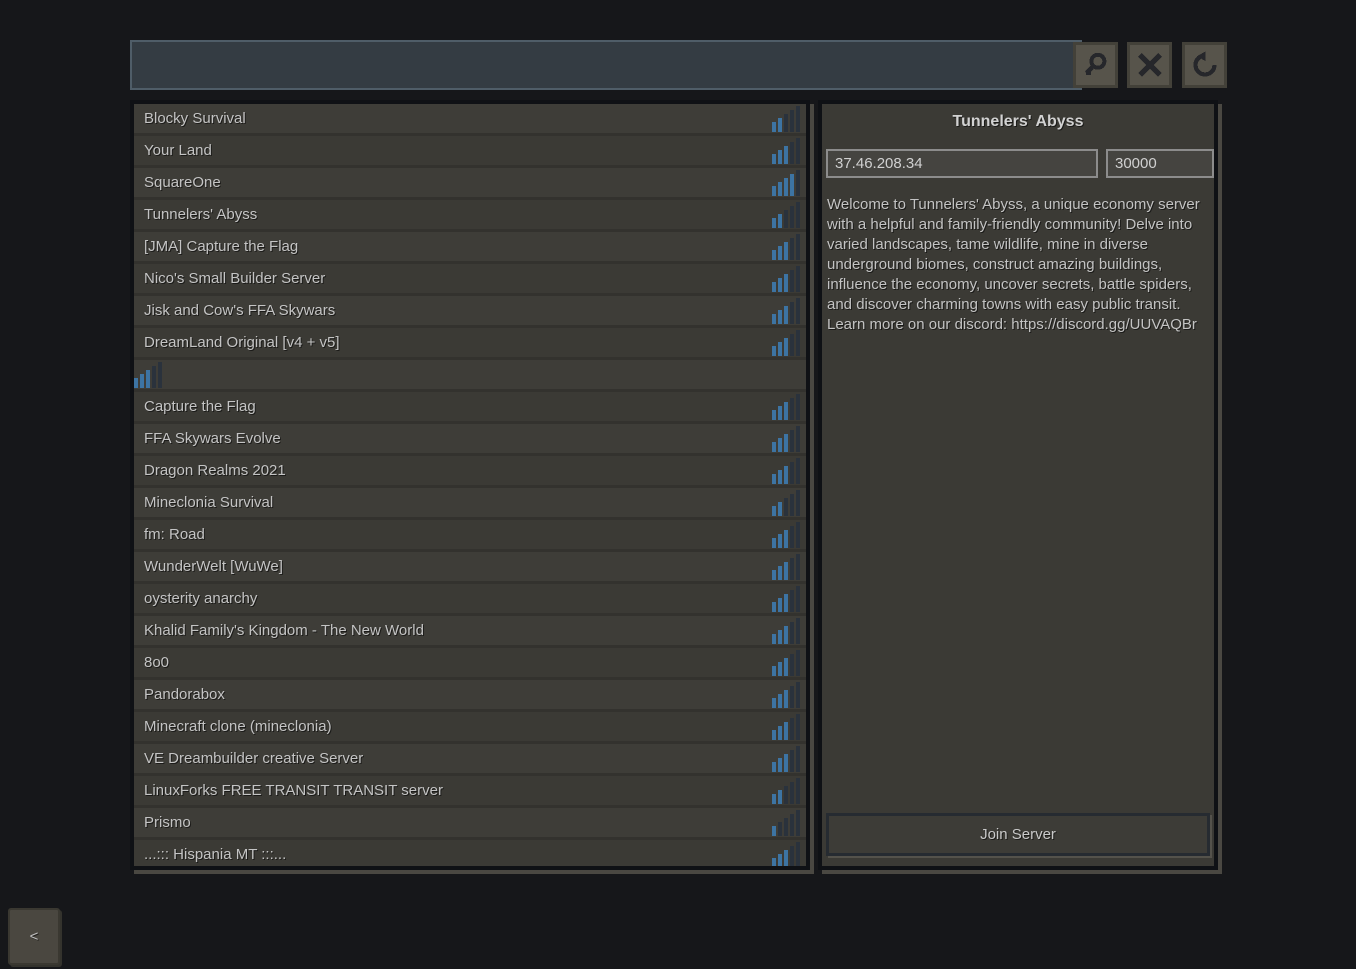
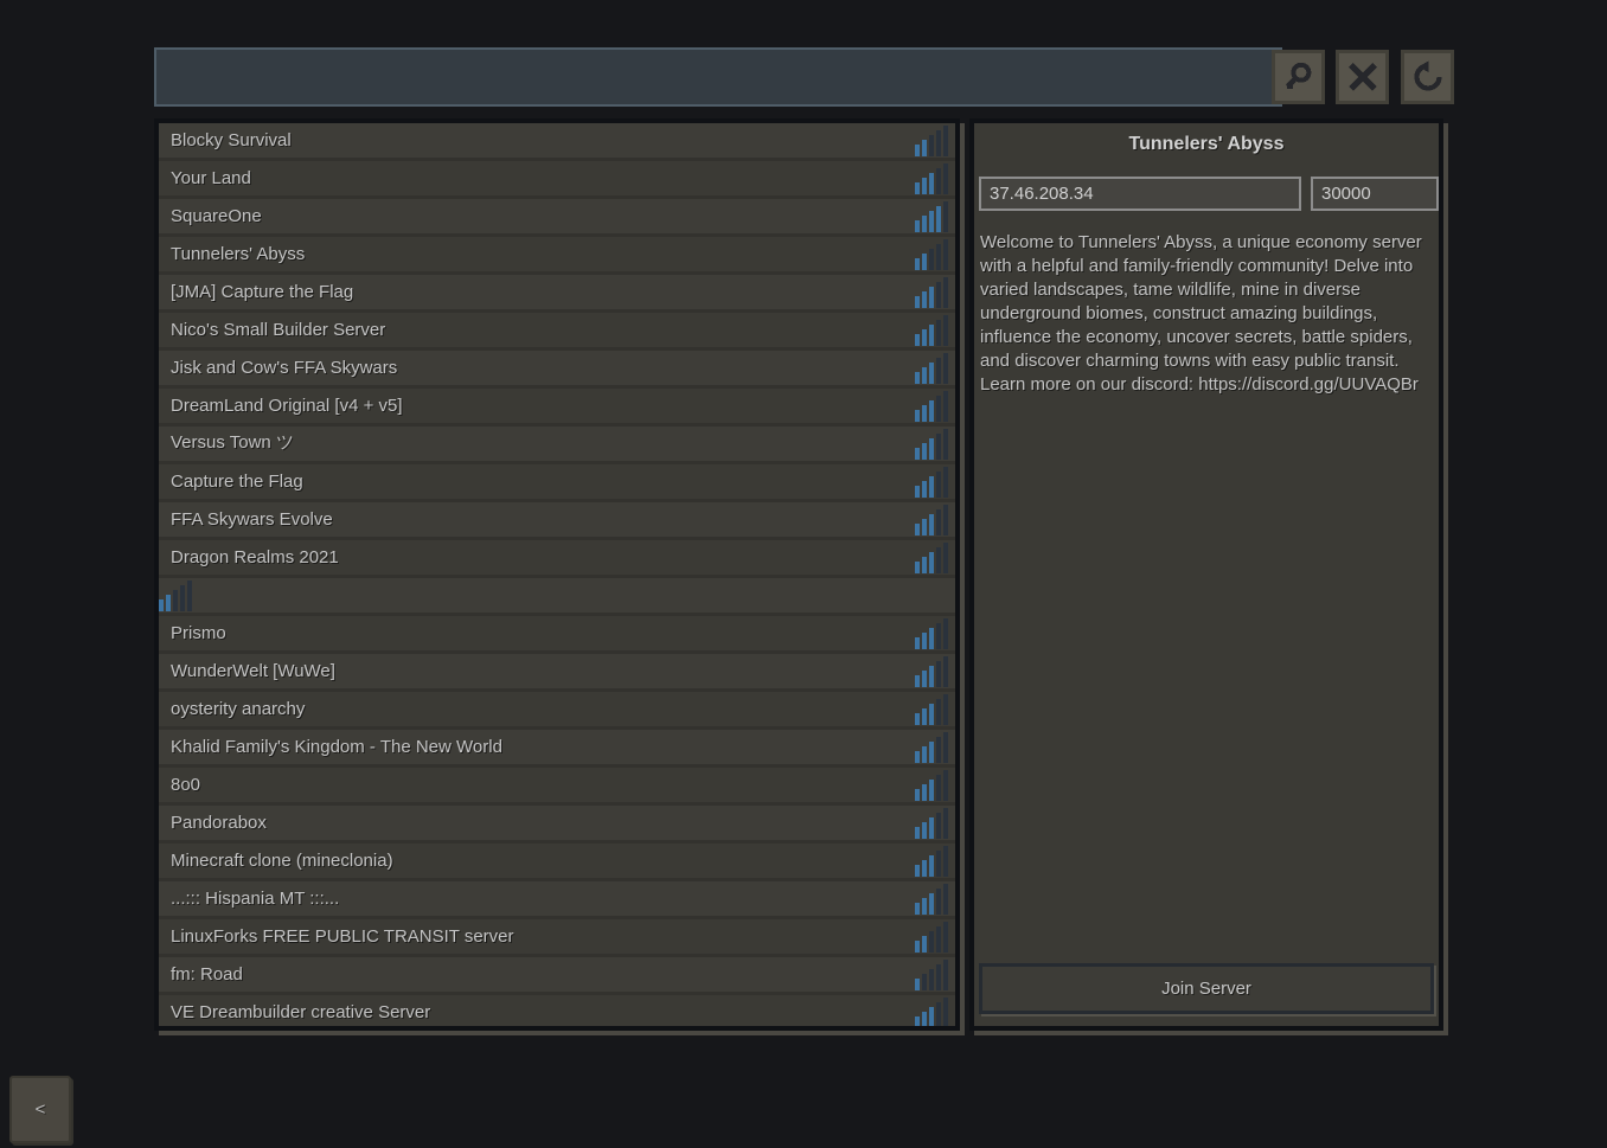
  Blocky Survival
  Your Land
  SquareOne
  Tunnelers' Abyss
  [JMA] Capture the Flag
  Nico's Small Builder Server
  Jisk and Cow's FFA Skywars
  DreamLand Original [v4 + v5]
+ Versus Town ツ
  Capture the Flag
  FFA Skywars Evolve
  Dragon Realms 2021
- Mineclonia Survival
- fm: Road
+ Prismo
  WunderWelt [WuWe]
  oysterity anarchy
  Khalid Family's Kingdom - The New World
  8o0
  Pandorabox
  Minecraft clone (mineclonia)
- VE Dreambuilder creative Server
+ ...::: Hispania MT :::...
- LinuxForks FREE TRANSIT TRANSIT server
+ LinuxForks FREE PUBLIC TRANSIT server
- Prismo
+ fm: Road
- ...::: Hispania MT :::...
+ VE Dreambuilder creative Server
  Tunnelers' Abyss
  37.46.208.34
  30000
  Welcome to Tunnelers' Abyss, a unique economy server with a helpful and family-friendly community! Delve into varied landscapes, tame wildlife, mine in diverse underground biomes, construct amazing buildings, influence the economy, uncover secrets, battle spiders, and discover charming towns with easy public transit. Learn more on our discord: https://discord.gg/UUVAQBr
  Join Server
  <
